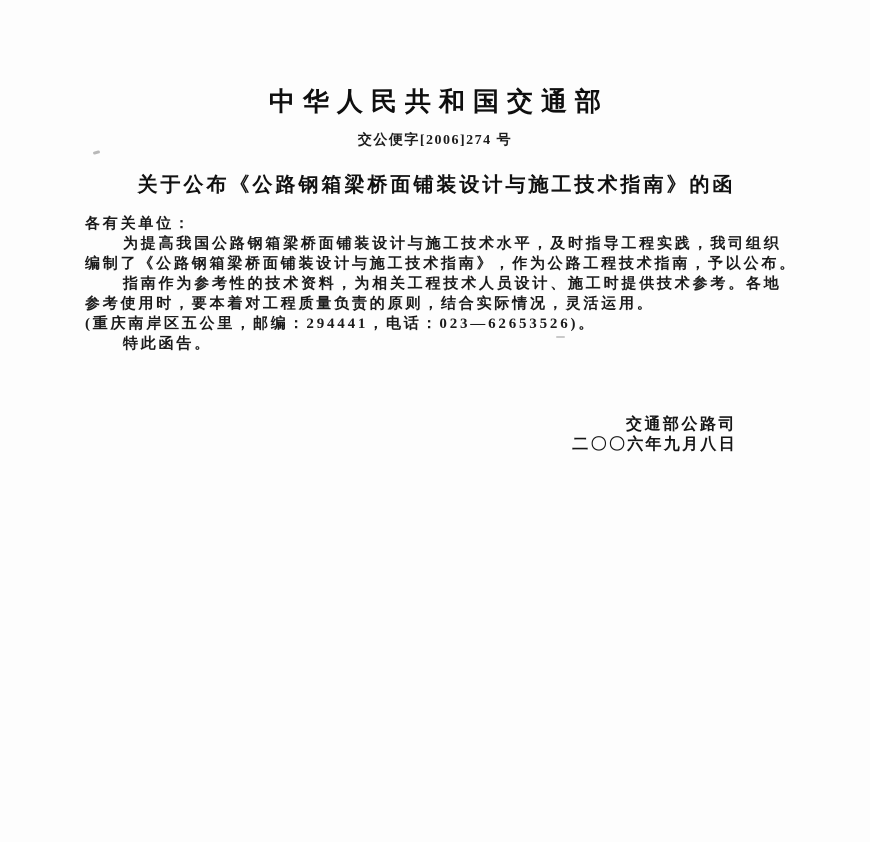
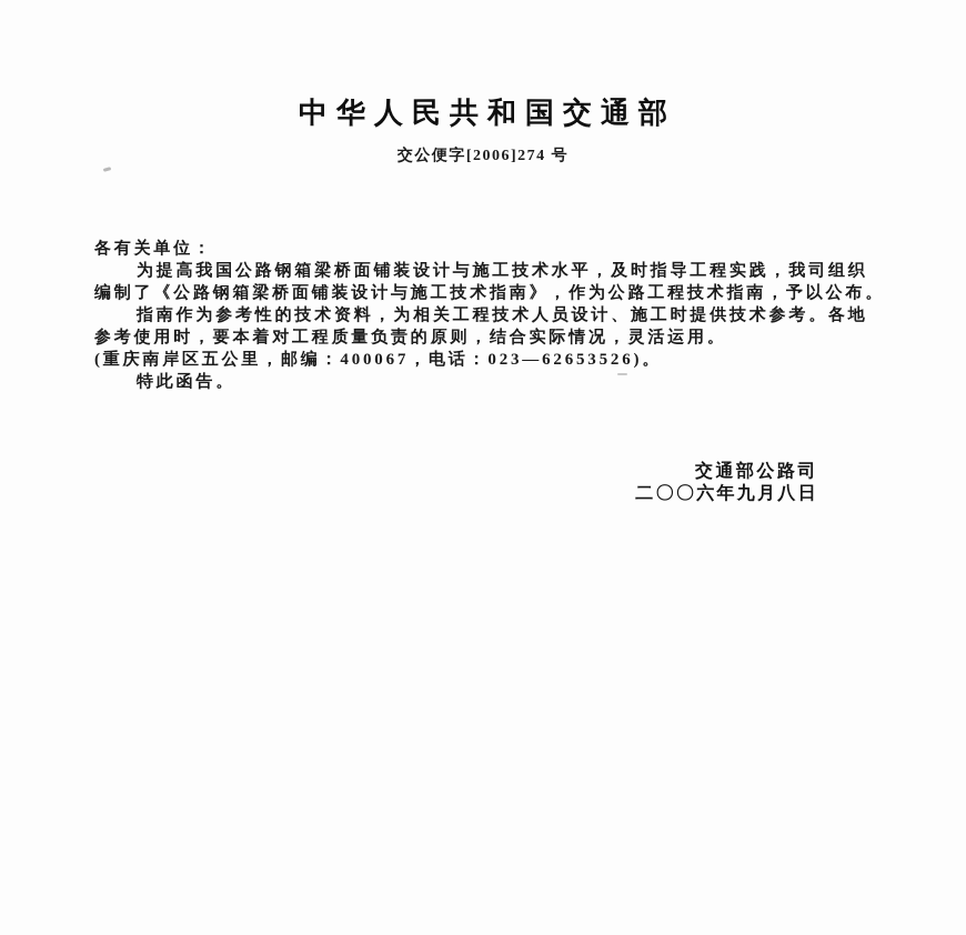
  中华人民共和国交通部
  交公便字[2006]274 号
- 关于公布《公路钢箱梁桥面铺装设计与施工技术指南》的函
  各有关单位：
  为提高我国公路钢箱梁桥面铺装设计与施工技术水平，及时指导工程实践，我司组织
  编制了《公路钢箱梁桥面铺装设计与施工技术指南》，作为公路工程技术指南，予以公布。
  指南作为参考性的技术资料，为相关工程技术人员设计、施工时提供技术参考。各地
  参考使用时，要本着对工程质量负责的原则，结合实际情况，灵活运用。
- (重庆南岸区五公里，邮编：294441，电话：023—62653526)。
+ (重庆南岸区五公里，邮编：400067，电话：023—62653526)。
  特此函告。
  交通部公路司
  二〇〇六年九月八日
